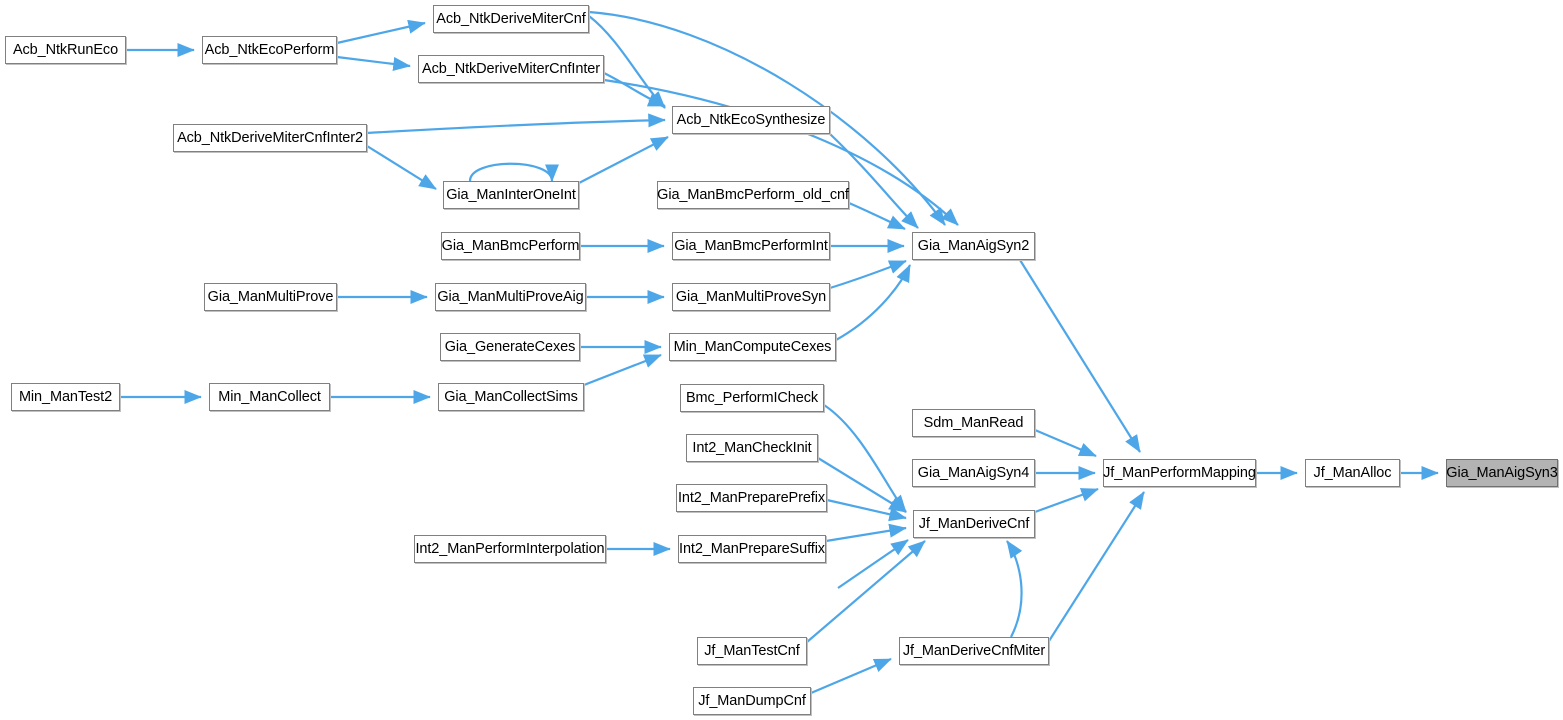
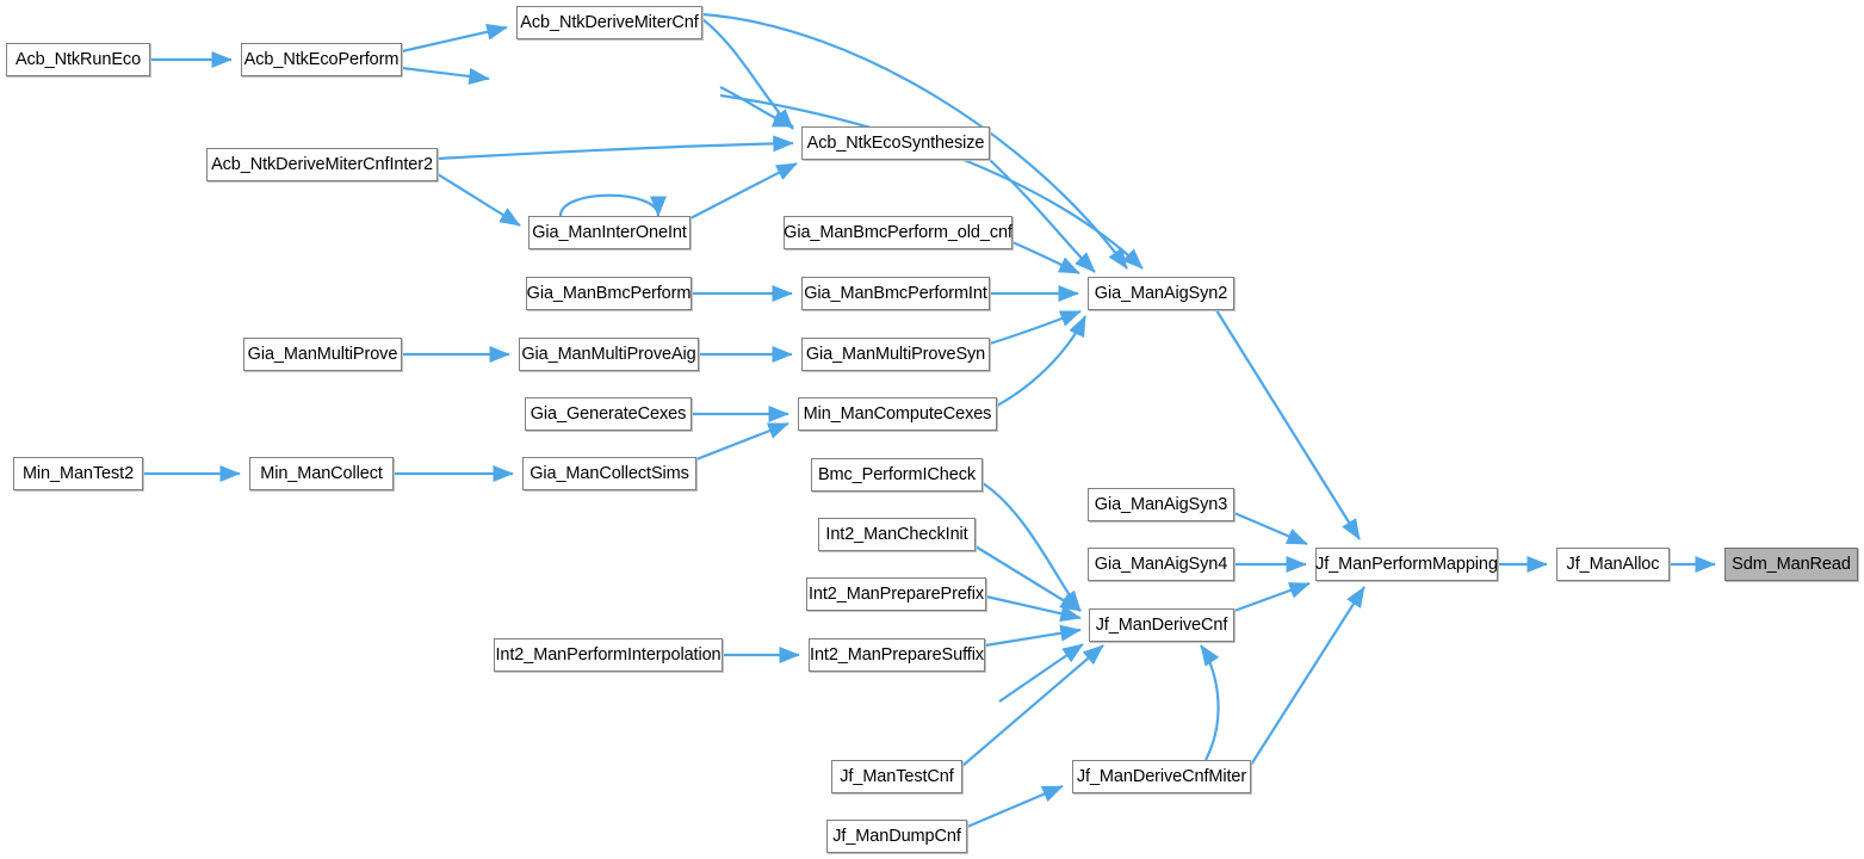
  Acb_NtkRunEco
  Acb_NtkEcoPerform
  Acb_NtkDeriveMiterCnf
- Acb_NtkDeriveMiterCnfInter
  Acb_NtkEcoSynthesize
  Acb_NtkDeriveMiterCnfInter2
  Gia_ManInterOneInt
  Gia_ManBmcPerform_old_cnf
  Gia_ManBmcPerform
  Gia_ManBmcPerformInt
  Gia_ManAigSyn2
  Gia_ManMultiProve
  Gia_ManMultiProveAig
  Gia_ManMultiProveSyn
  Gia_GenerateCexes
  Min_ManComputeCexes
  Min_ManTest2
  Min_ManCollect
  Gia_ManCollectSims
  Bmc_PerformICheck
- Sdm_ManRead
+ Gia_ManAigSyn3
  Int2_ManCheckInit
  Jf_ManPerformMapping
  Jf_ManAlloc
- Gia_ManAigSyn3
+ Sdm_ManRead
  Gia_ManAigSyn4
  Int2_ManPreparePrefix
  Jf_ManDeriveCnf
  Int2_ManPerformInterpolation
  Int2_ManPrepareSuffix
  Jf_ManTestCnf
  Jf_ManDeriveCnfMiter
  Jf_ManDumpCnf
